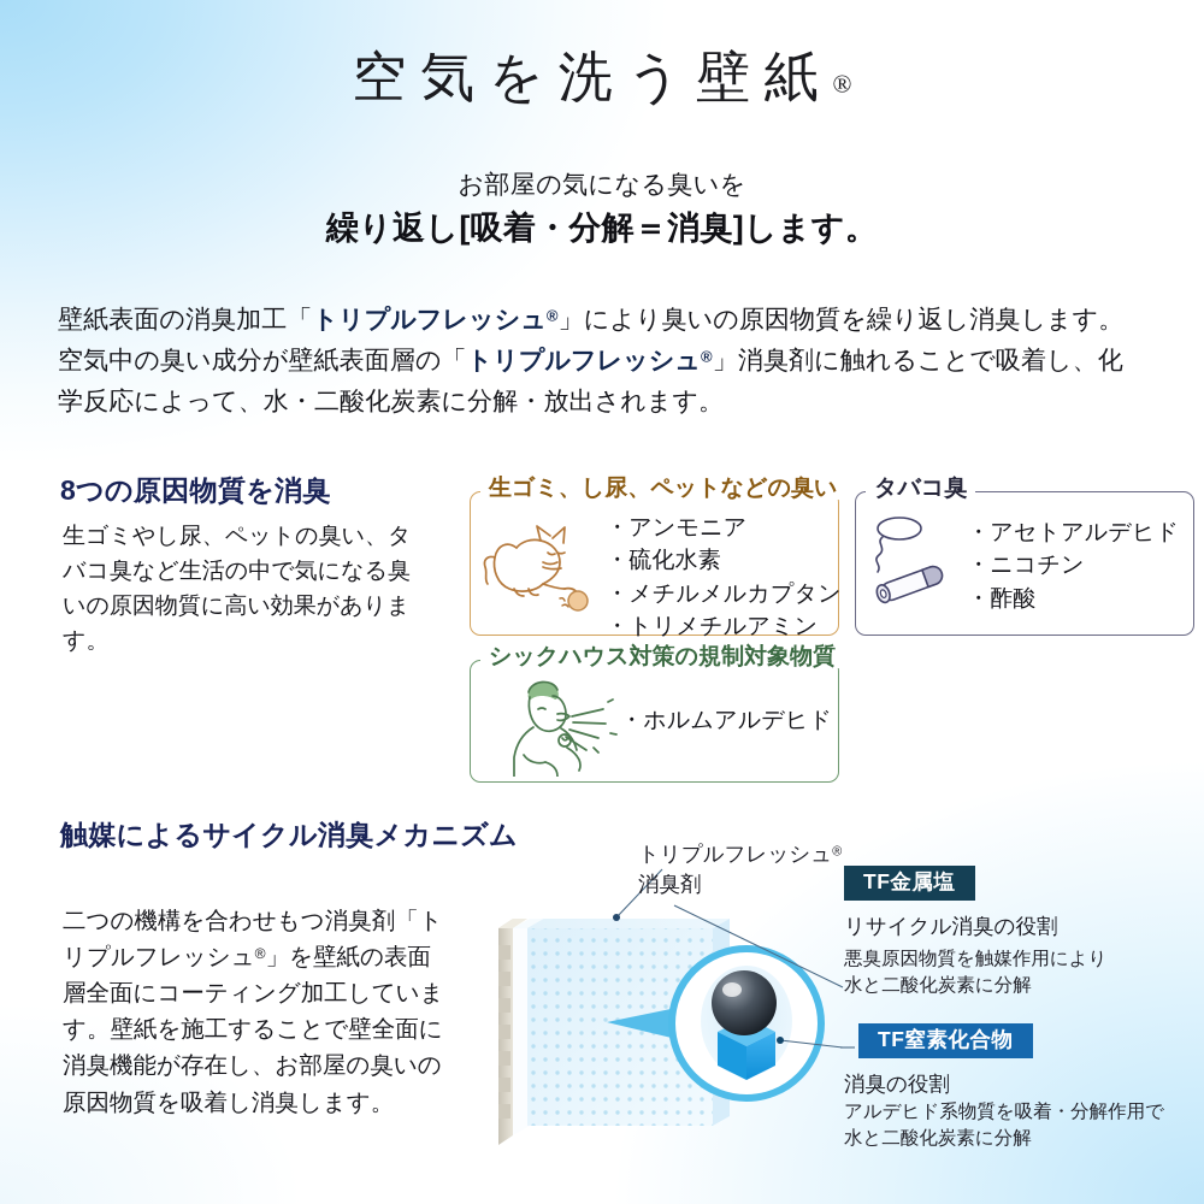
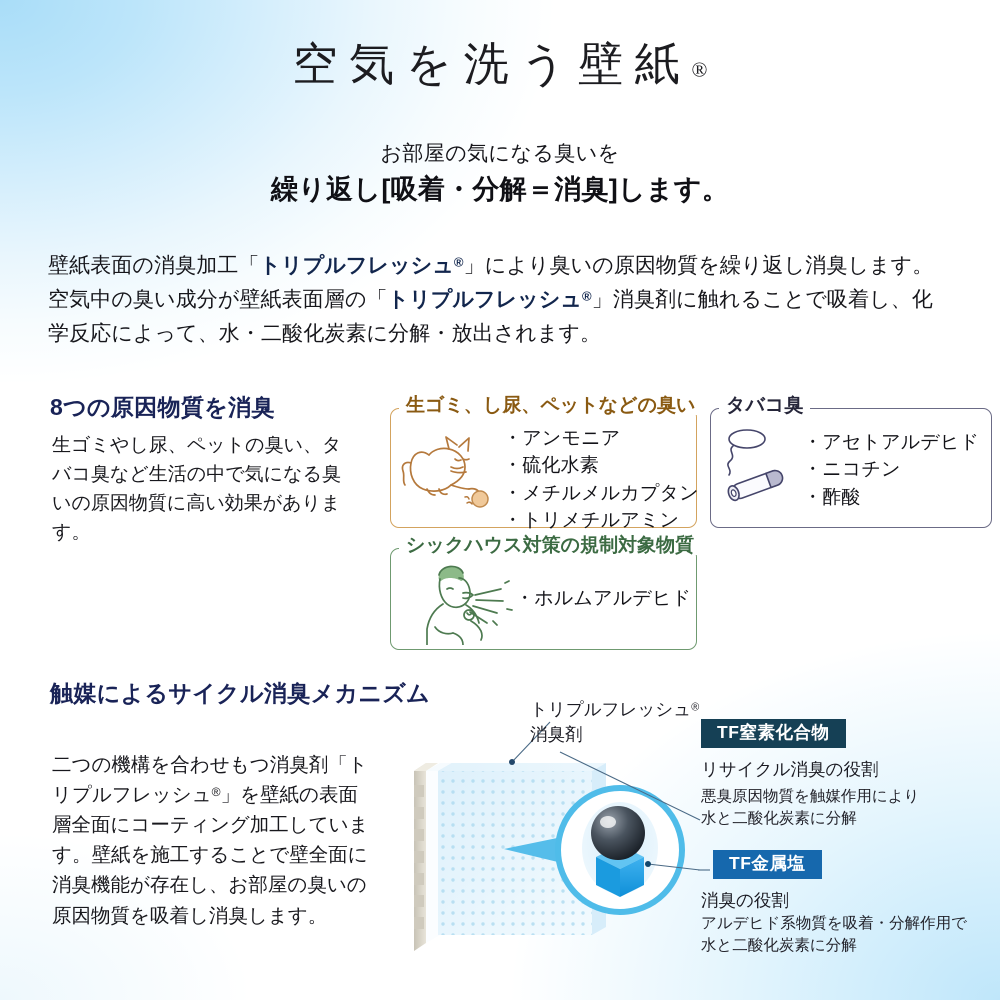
  空気を洗う壁紙®
  お部屋の気になる臭いを
  繰り返し[吸着・分解＝消臭]します。
  壁紙表面の消臭加工「トリプルフレッシュ®」により臭いの原因物質を繰り返し消臭します。空気中の臭い成分が壁紙表面層の「トリプルフレッシュ®」消臭剤に触れることで吸着し、化学反応によって、水・二酸化炭素に分解・放出されます。
  8つの原因物質を消臭
  生ゴミやし尿、ペットの臭い、タバコ臭など生活の中で気になる臭いの原因物質に高い効果があります。
  生ゴミ、し尿、ペットなどの臭い
  ・アンモニア
  ・硫化水素
  ・メチルメルカプタン
  ・トリメチルアミン
  タバコ臭
  ・アセトアルデヒド
  ・ニコチン
  ・酢酸
  シックハウス対策の規制対象物質
  ・ホルムアルデヒド
  触媒によるサイクル消臭メカニズム
  二つの機構を合わせもつ消臭剤「トリプルフレッシュ®」を壁紙の表面層全面にコーティング加工しています。壁紙を施工することで壁全面に消臭機能が存在し、お部屋の臭いの原因物質を吸着し消臭します。
  トリプルフレッシュ®
  消臭剤
- TF金属塩
+ TF窒素化合物
  リサイクル消臭の役割
  悪臭原因物質を触媒作用により
  水と二酸化炭素に分解
- TF窒素化合物
+ TF金属塩
  消臭の役割
  アルデヒド系物質を吸着・分解作用で
  水と二酸化炭素に分解
